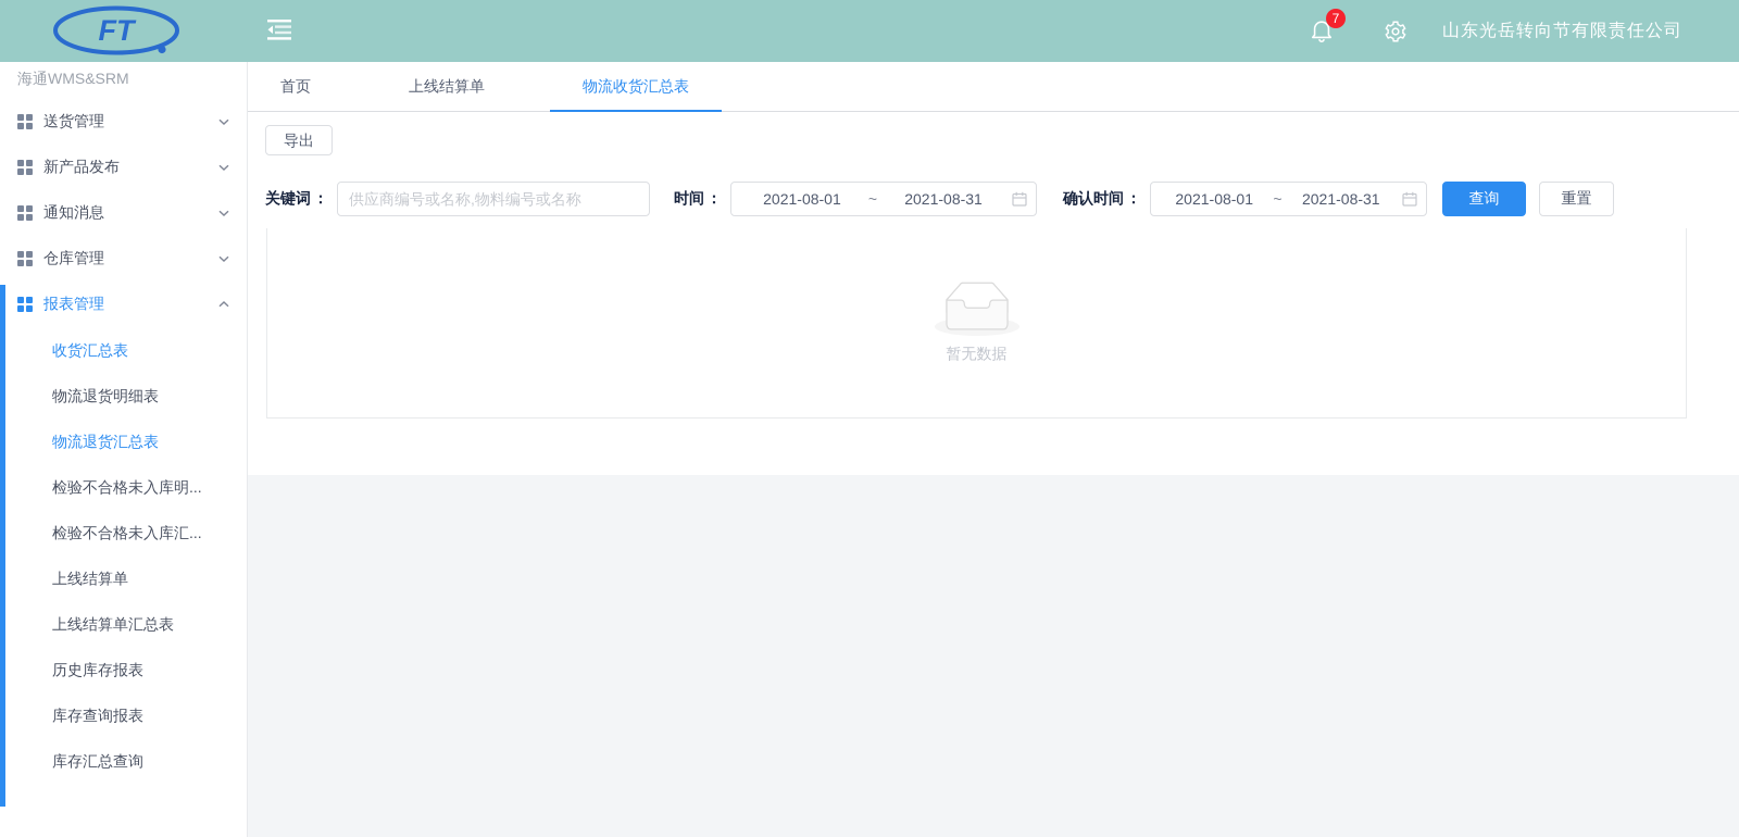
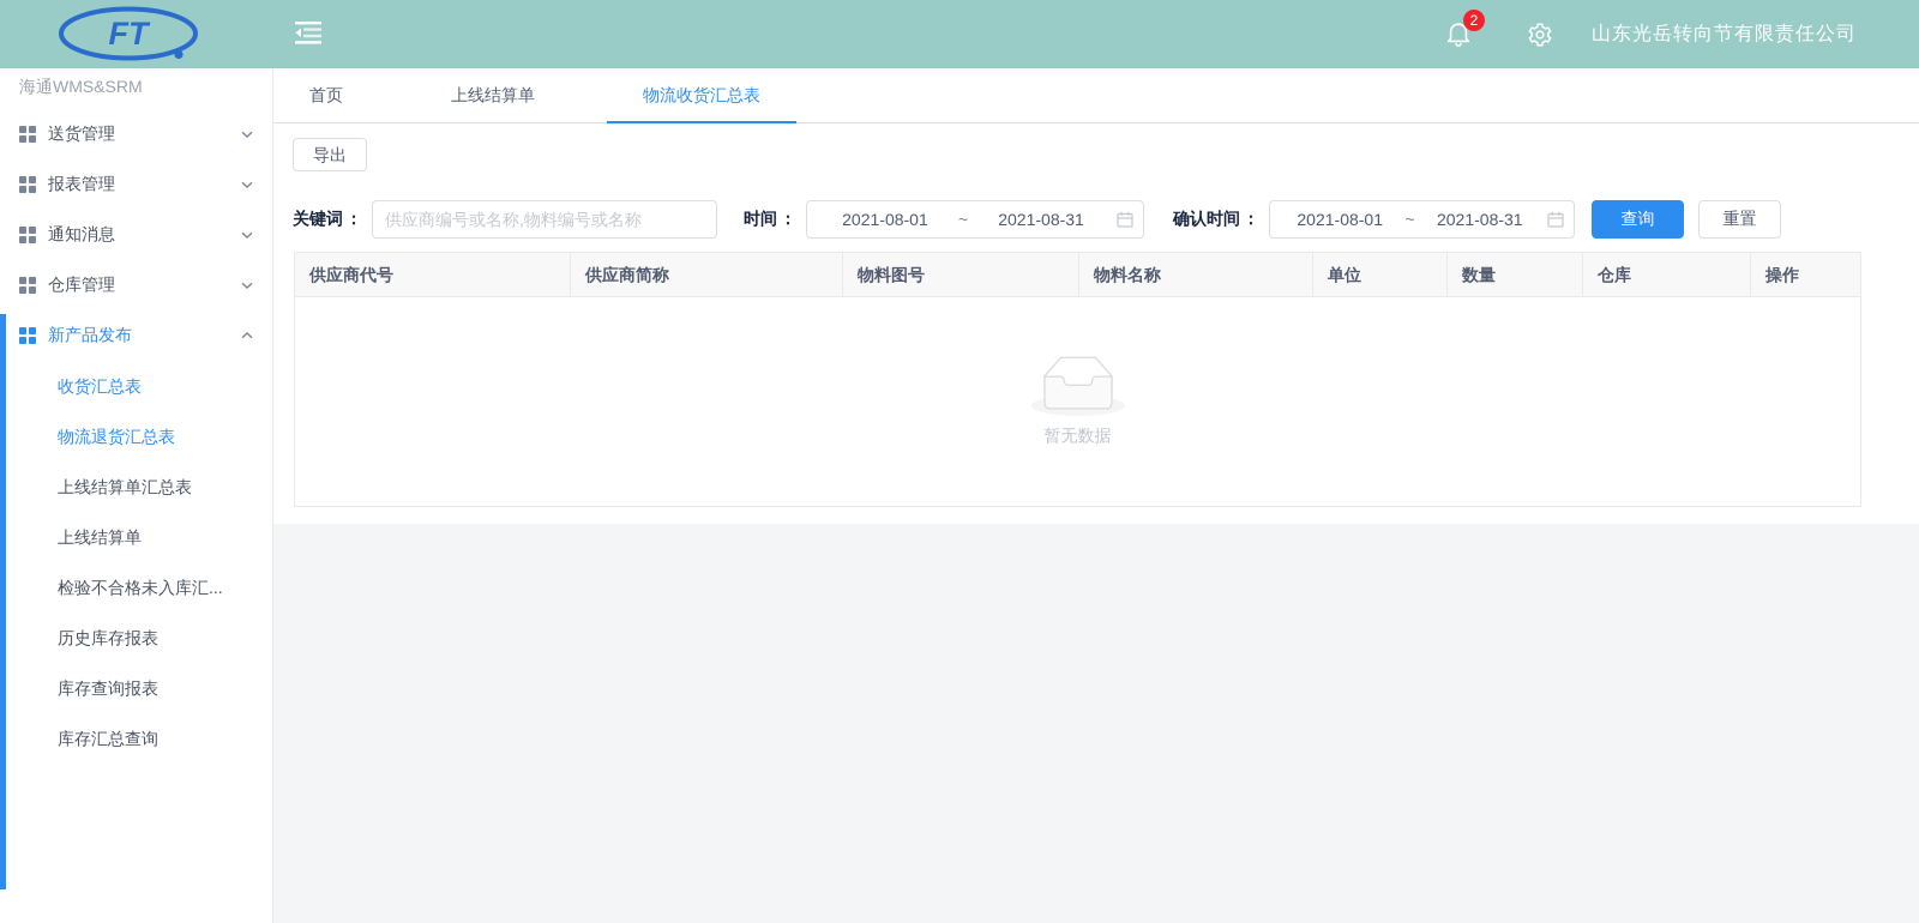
  FT
- 7
+ 2
  山东光岳转向节有限责任公司
  海通WMS&SRM
  送货管理
- 新产品发布
+ 报表管理
  通知消息
  仓库管理
- 报表管理
+ 新产品发布
  收货汇总表
- 物流退货明细表
  物流退货汇总表
- 检验不合格未入库明...
- 检验不合格未入库汇...
+ 上线结算单汇总表
  上线结算单
- 上线结算单汇总表
+ 检验不合格未入库汇...
  历史库存报表
  库存查询报表
  库存汇总查询
  首页
  上线结算单
  物流收货汇总表
  导出
  关键词
  ：
  供应商编号或名称,物料编号或名称
  时间
  ：
  2021-08-01
  ~
  2021-08-31
  确认时间
  ：
  2021-08-01
  ~
  2021-08-31
  查询
  重置
+ 供应商代号
+ 供应商简称
+ 物料图号
+ 物料名称
+ 单位
+ 数量
+ 仓库
+ 操作
  暂无数据
